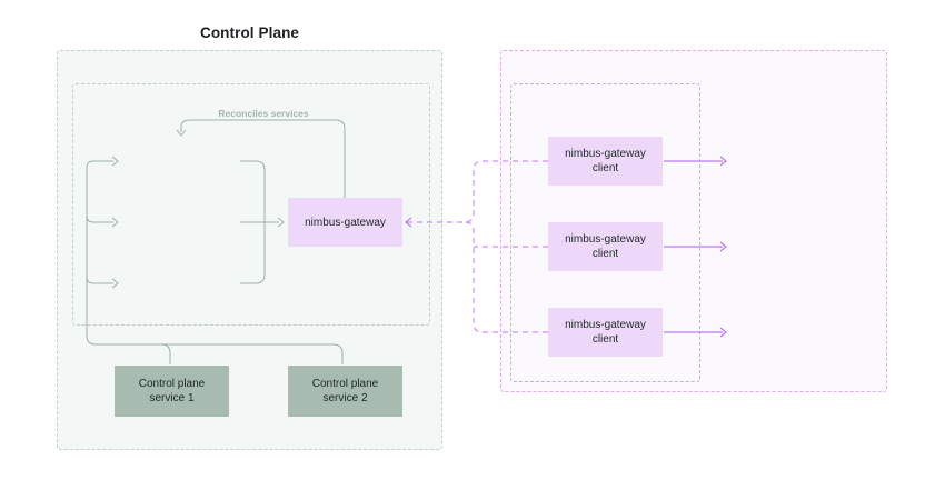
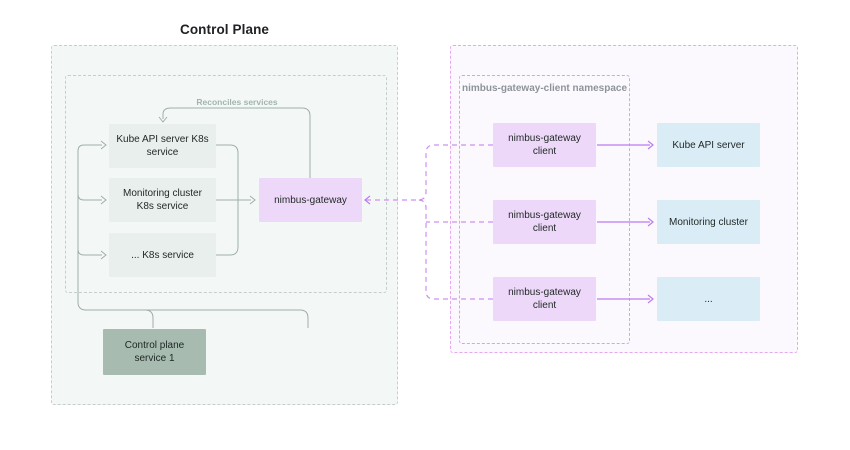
  Control Plane
+ nimbus-gateway-client namespace
  Reconciles services
+ Kube API server K8s service
+ Monitoring cluster K8s service
+ ... K8s service
  nimbus-gateway
  Control plane service 1
- Control plane service 2
  nimbus-gateway client
  nimbus-gateway client
  nimbus-gateway client
+ Kube API server
+ Monitoring cluster
+ ...
